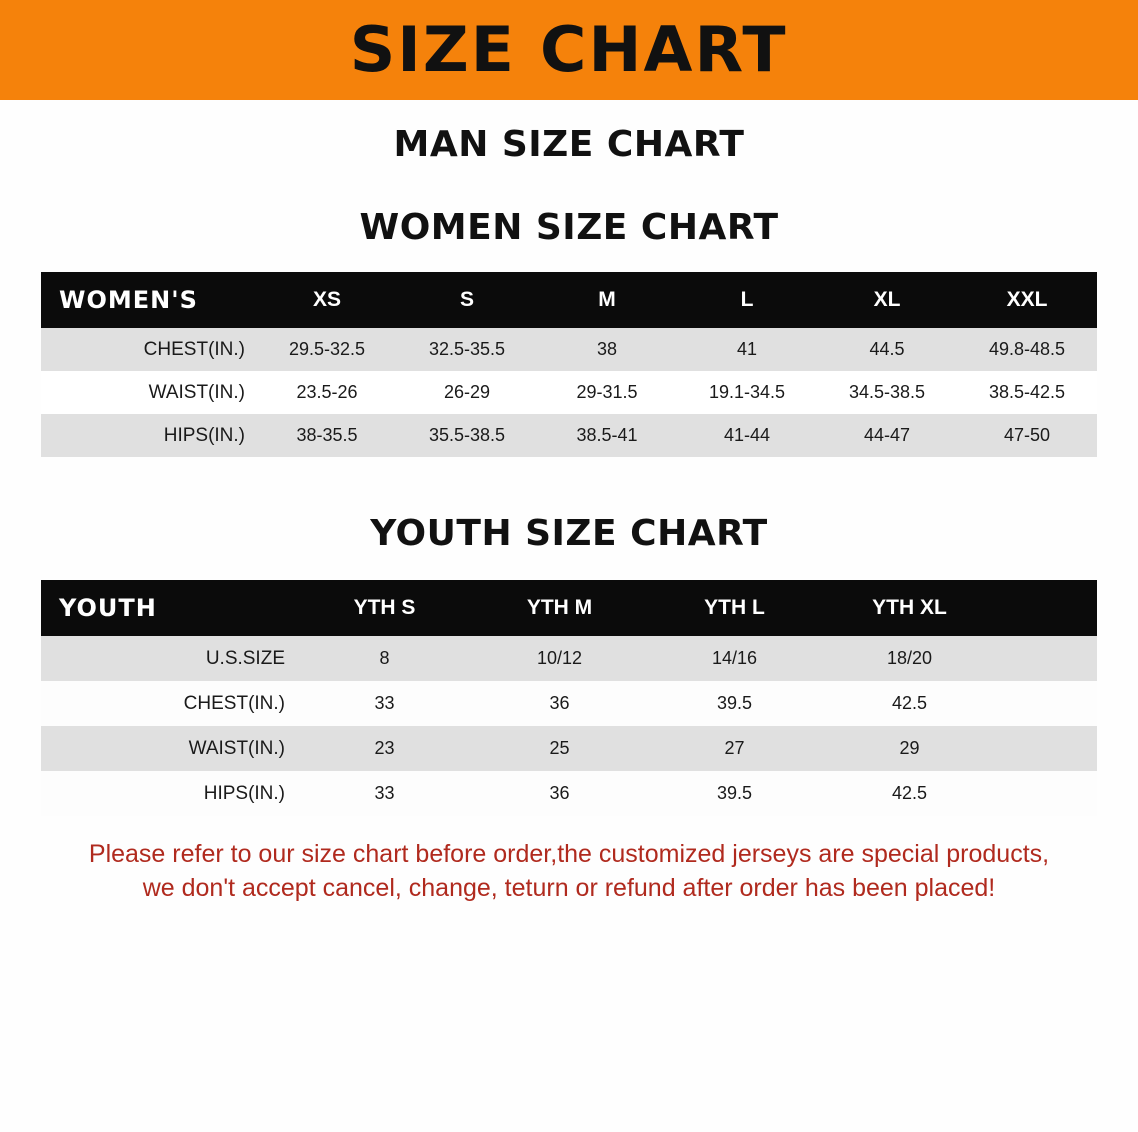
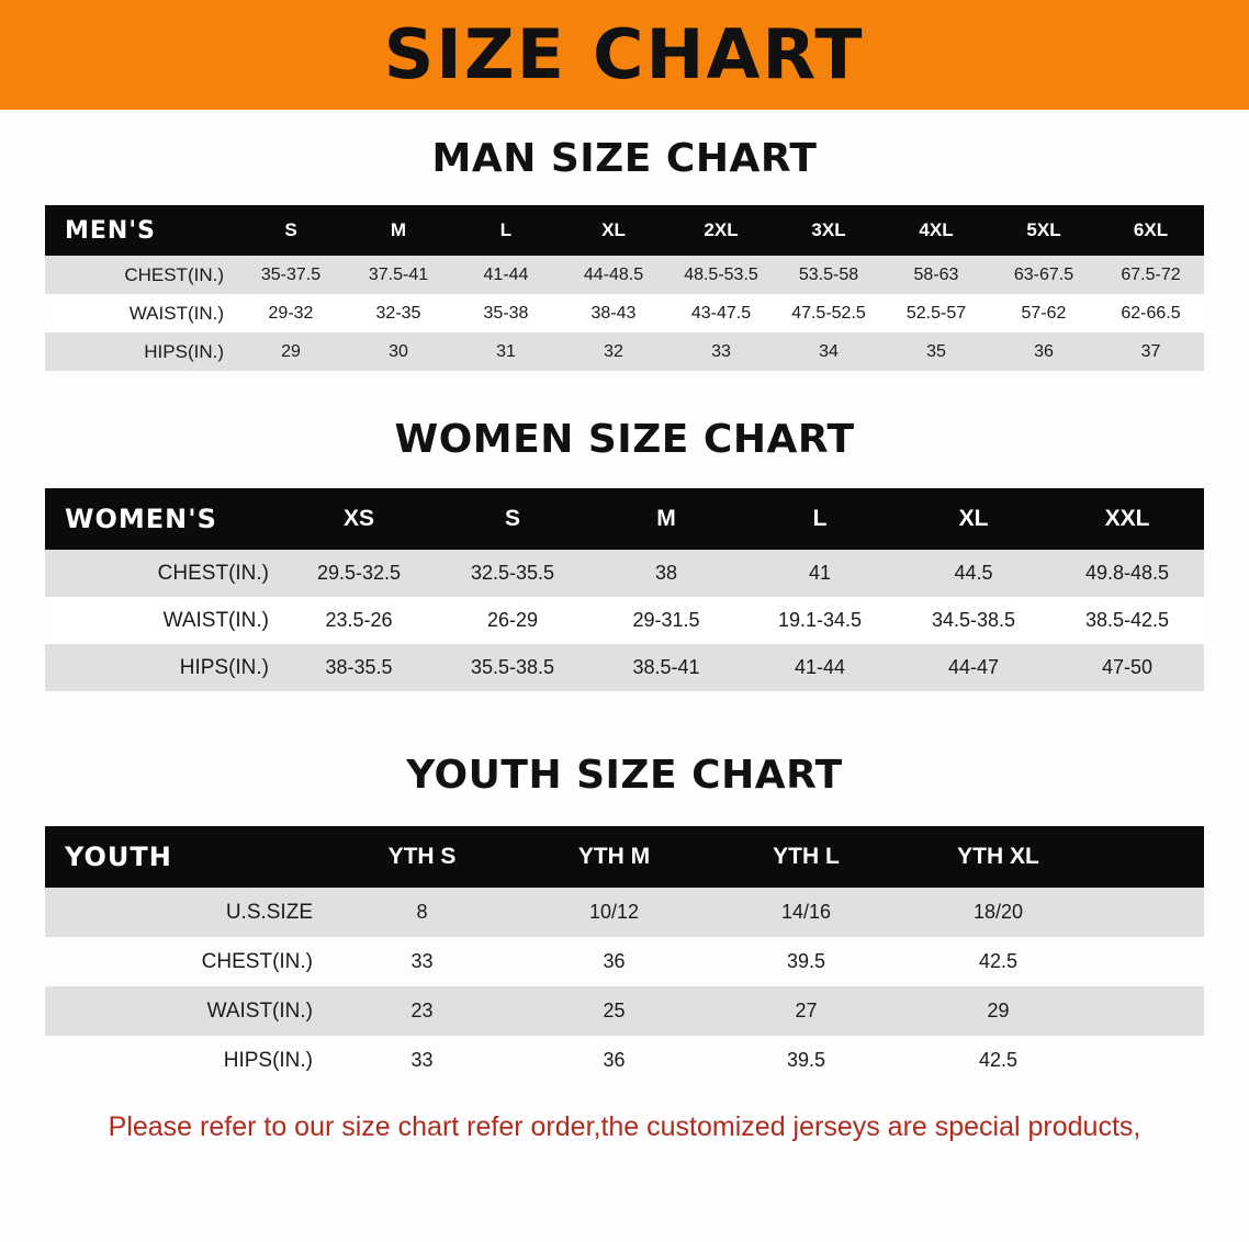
  SIZE CHART
  MAN SIZE CHART
+ MEN'S	S	M	L	XL	2XL	3XL	4XL	5XL	6XL
+ CHEST(IN.)	35-37.5	37.5-41	41-44	44-48.5	48.5-53.5	53.5-58	58-63	63-67.5	67.5-72
+ WAIST(IN.)	29-32	32-35	35-38	38-43	43-47.5	47.5-52.5	52.5-57	57-62	62-66.5
+ HIPS(IN.)	29	30	31	32	33	34	35	36	37
  WOMEN SIZE CHART
  WOMEN'S	XS	S	M	L	XL	XXL
  CHEST(IN.)	29.5-32.5	32.5-35.5	38	41	44.5	49.8-48.5
  WAIST(IN.)	23.5-26	26-29	29-31.5	19.1-34.5	34.5-38.5	38.5-42.5
  HIPS(IN.)	38-35.5	35.5-38.5	38.5-41	41-44	44-47	47-50
  YOUTH SIZE CHART
  YOUTH	YTH S	YTH M	YTH L	YTH XL
  U.S.SIZE	8	10/12	14/16	18/20
  CHEST(IN.)	33	36	39.5	42.5
  WAIST(IN.)	23	25	27	29
  HIPS(IN.)	33	36	39.5	42.5
- Please refer to our size chart before order,the customized jerseys are special products,
+ Please refer to our size chart refer order,the customized jerseys are special products,
- we don't accept cancel, change, teturn or refund after order has been placed!
